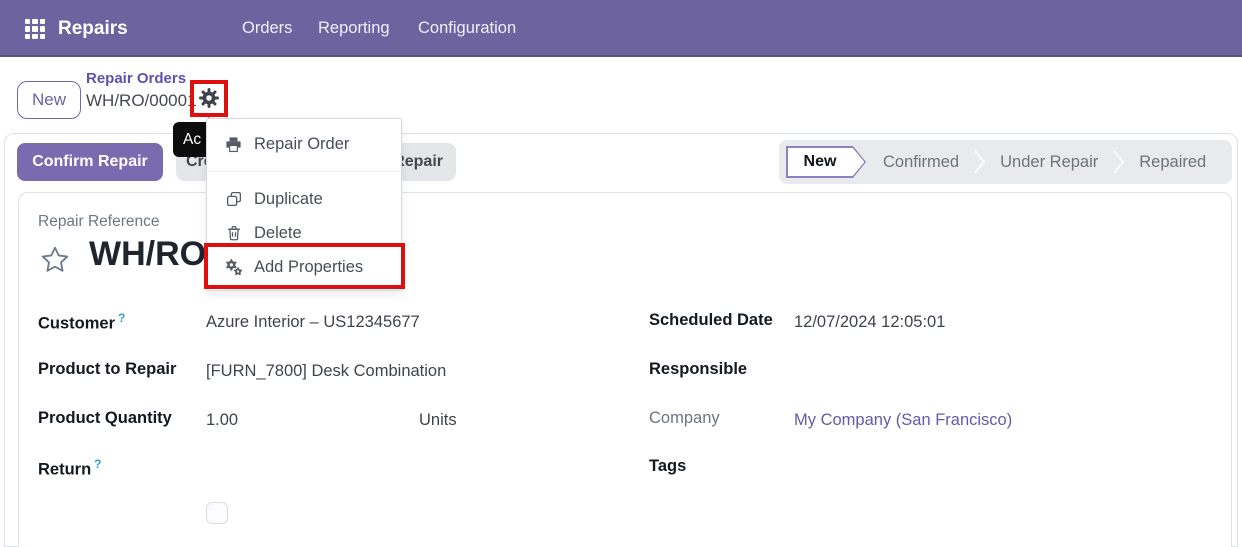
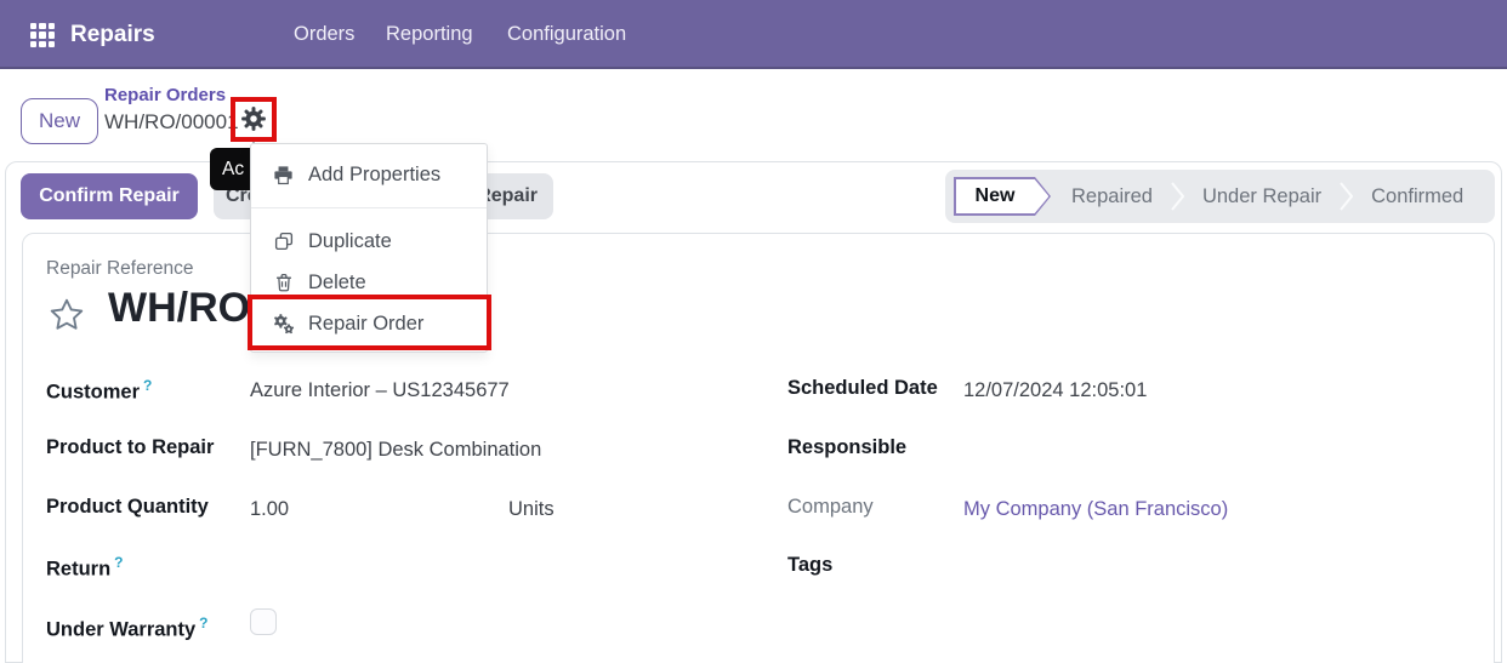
  Repairs
  Orders
  Reporting
  Configuration
  New
  Repair Orders
  WH/RO/00001
  Confirm Repair
  epair
  New
- Confirmed
+ Repaired
  Under Repair
- Repaired
+ Confirmed
  Repair Reference
  Customer ?
  Azure Interior – US12345677
  Product to Repair
  [FURN_7800] Desk Combination
  Product Quantity
  1.00
  Units
  Return ?
+ Under Warranty ?
  Scheduled Date
  12/07/2024 12:05:01
  Responsible
  Company
  My Company (San Francisco)
  Tags
  Ac
- Repair Order
+ Add Properties
  Duplicate
  Delete
- Add Properties
+ Repair Order
